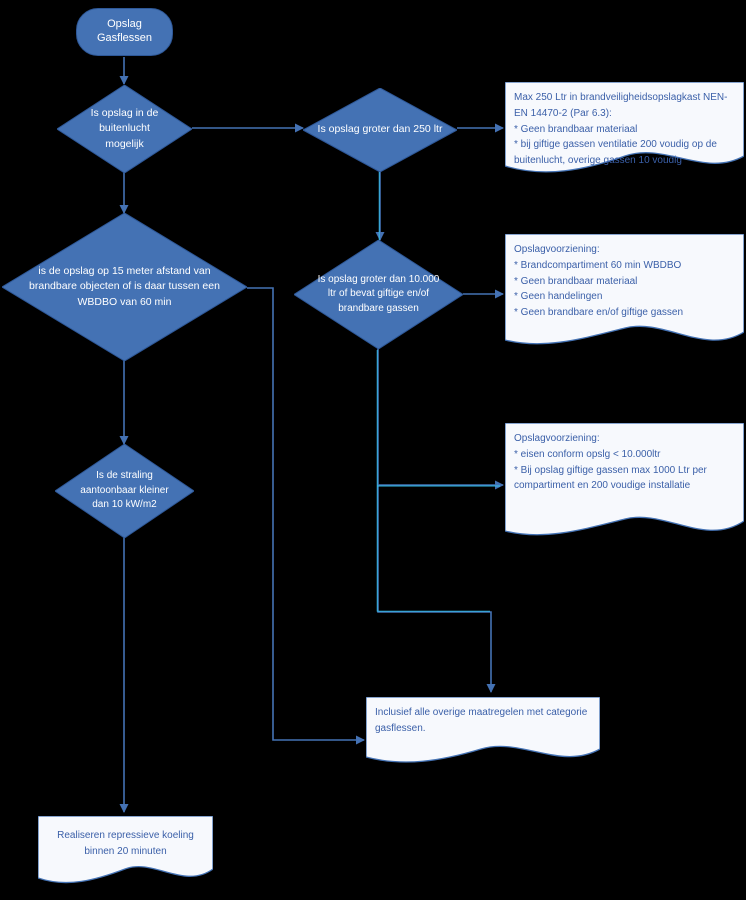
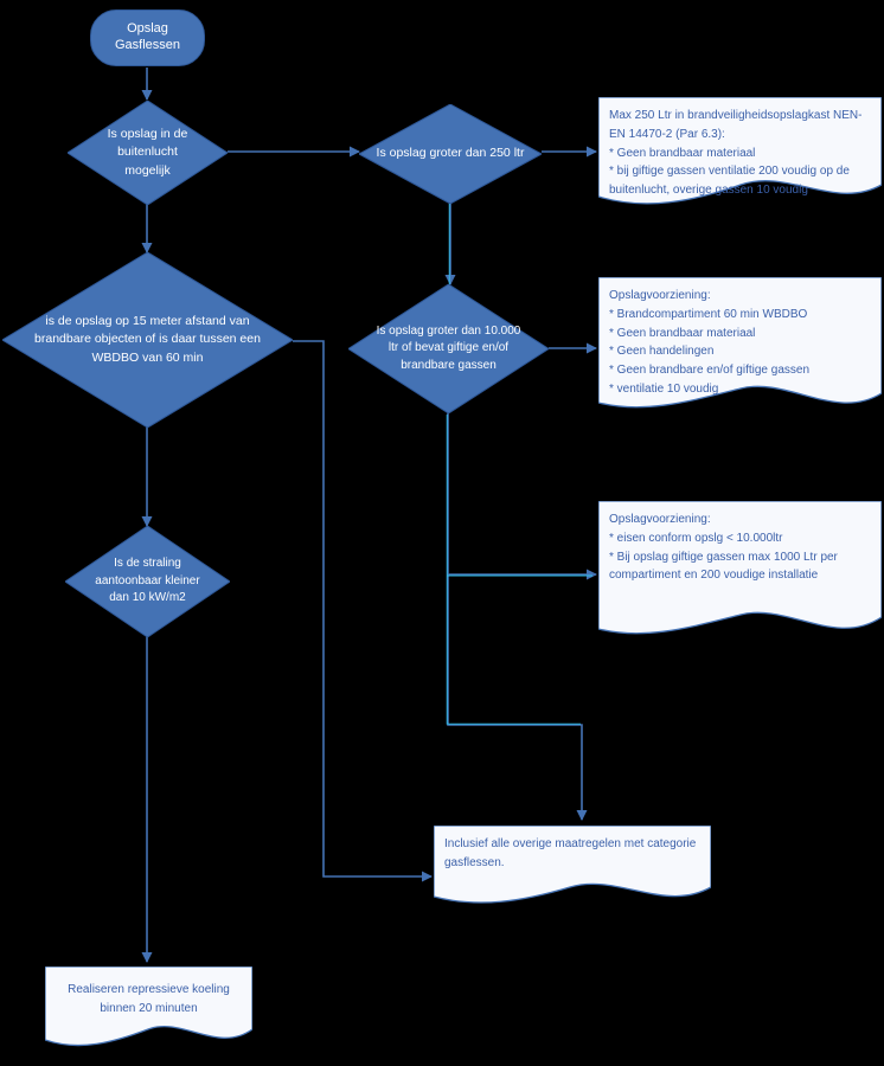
  Opslag Gasflessen
  Is opslag in de
  buitenlucht
  mogelijk
  Is opslag groter dan 250 ltr
  is de opslag op 15 meter afstand van
  brandbare objecten of is daar tussen een
  WBDBO van 60 min
  Is opslag groter dan 10.000
  ltr of bevat giftige en/of
  brandbare gassen
  Is de straling
  aantoonbaar kleiner
  dan 10 kW/m2
  Max 250 Ltr in brandveiligheidsopslagkast NEN-
  EN 14470-2 (Par 6.3):
  * Geen brandbaar materiaal
  * bij giftige gassen ventilatie 200 voudig op de
  buitenlucht, overige gassen 10 voudig
  Opslagvoorziening:
  * Brandcompartiment 60 min WBDBO
  * Geen brandbaar materiaal
  * Geen handelingen
  * Geen brandbare en/of giftige gassen
+ * ventilatie 10 voudig
  Opslagvoorziening:
  * eisen conform opslg < 10.000ltr
  * Bij opslag giftige gassen max 1000 Ltr per
  compartiment en 200 voudige installatie
  Inclusief alle overige maatregelen met categorie
  gasflessen.
  Realiseren repressieve koeling
  binnen 20 minuten
